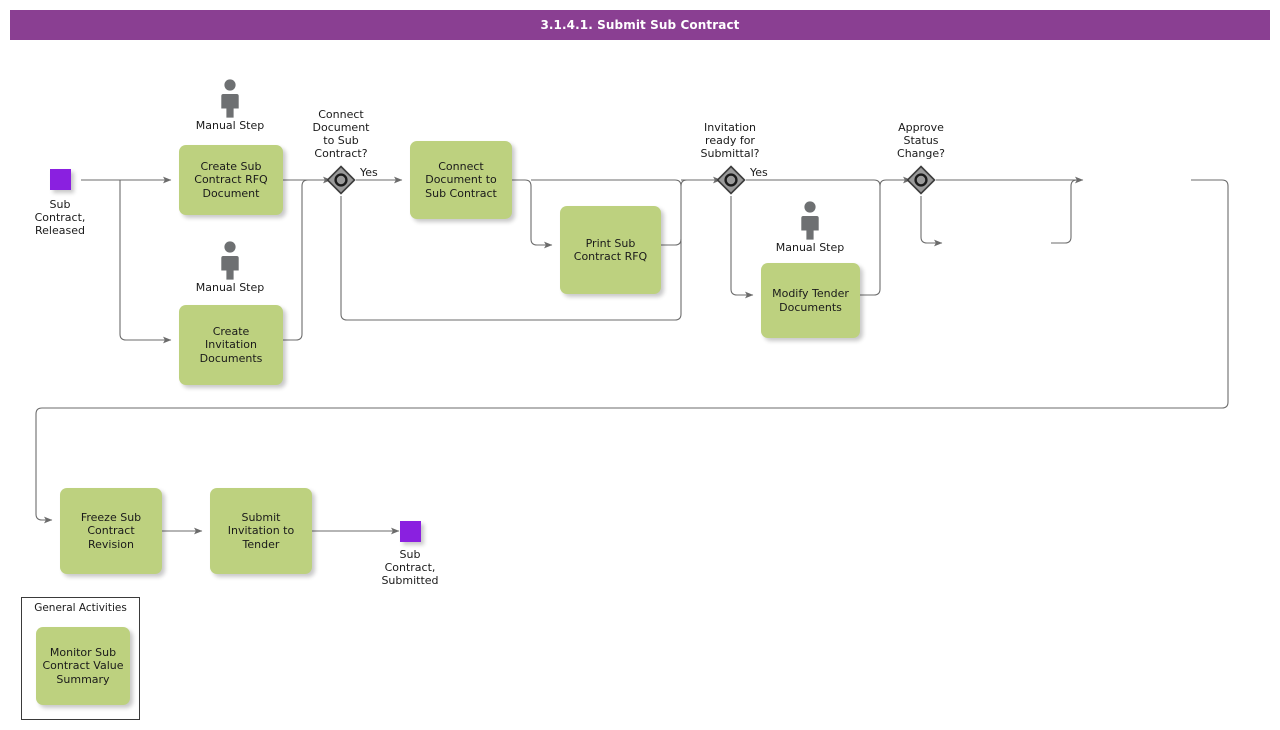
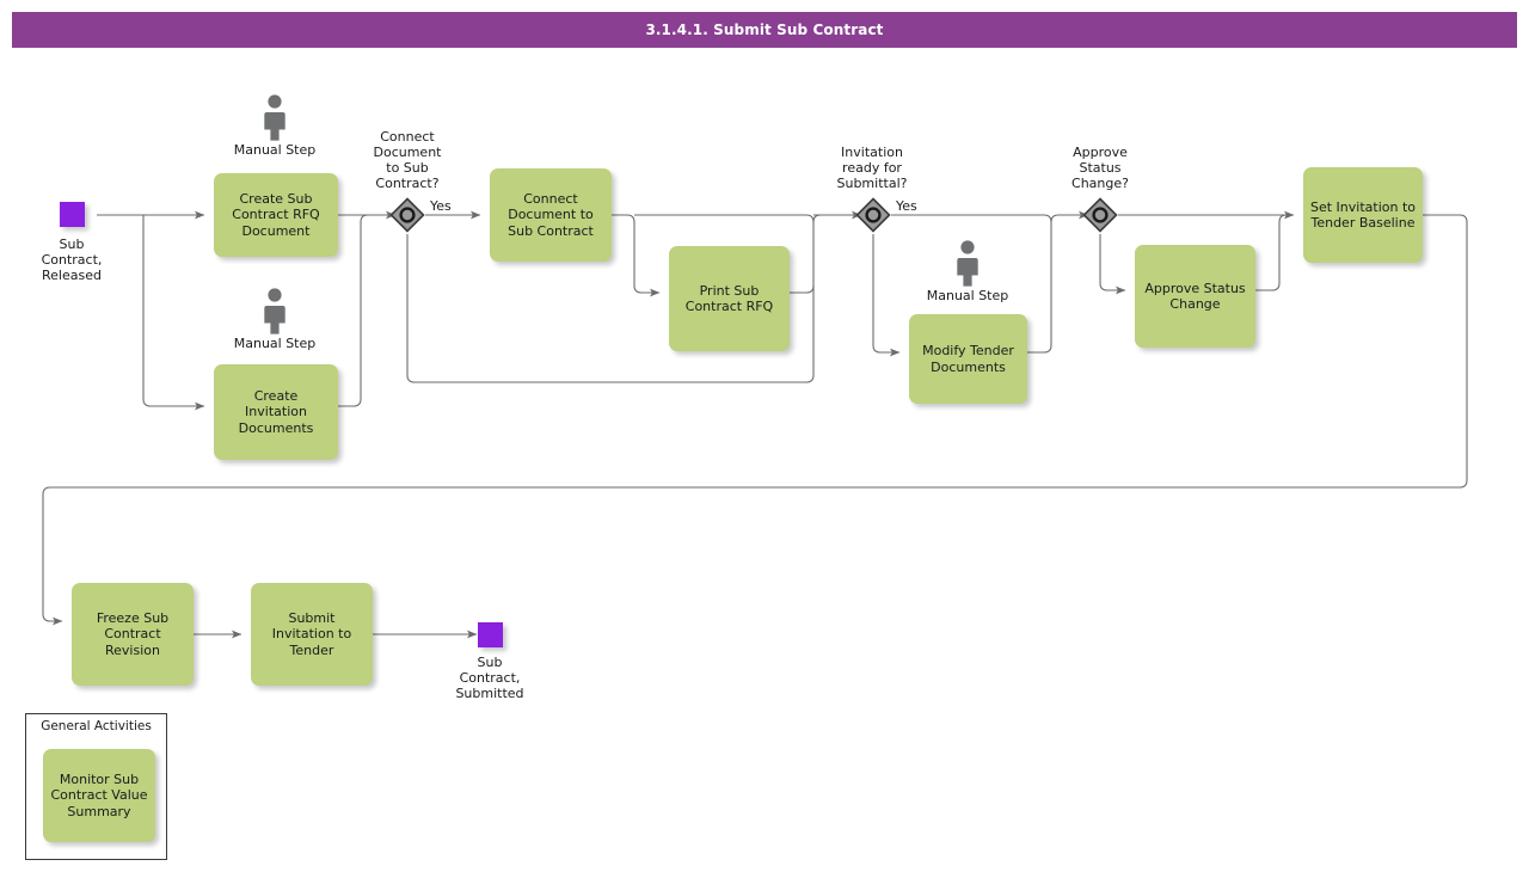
  3.1.4.1. Submit Sub Contract
  Sub
  Contract,
  Released
  Manual Step
  Manual Step
  Manual Step
  Create Sub
  Contract RFQ
  Document
  Create
  Invitation
  Documents
  Connect
  Document to
  Sub Contract
  Print Sub
  Contract RFQ
  Modify Tender
  Documents
+ Approve Status
+ Change
+ Set Invitation to
+ Tender Baseline
  Freeze Sub
  Contract
  Revision
  Submit
  Invitation to
  Tender
  Connect
  Document
  to Sub
  Contract?
  Yes
  Invitation
  ready for
  Submittal?
  Yes
  Approve
  Status
  Change?
  Sub
  Contract,
  Submitted
  General Activities
  Monitor Sub
  Contract Value
  Summary
